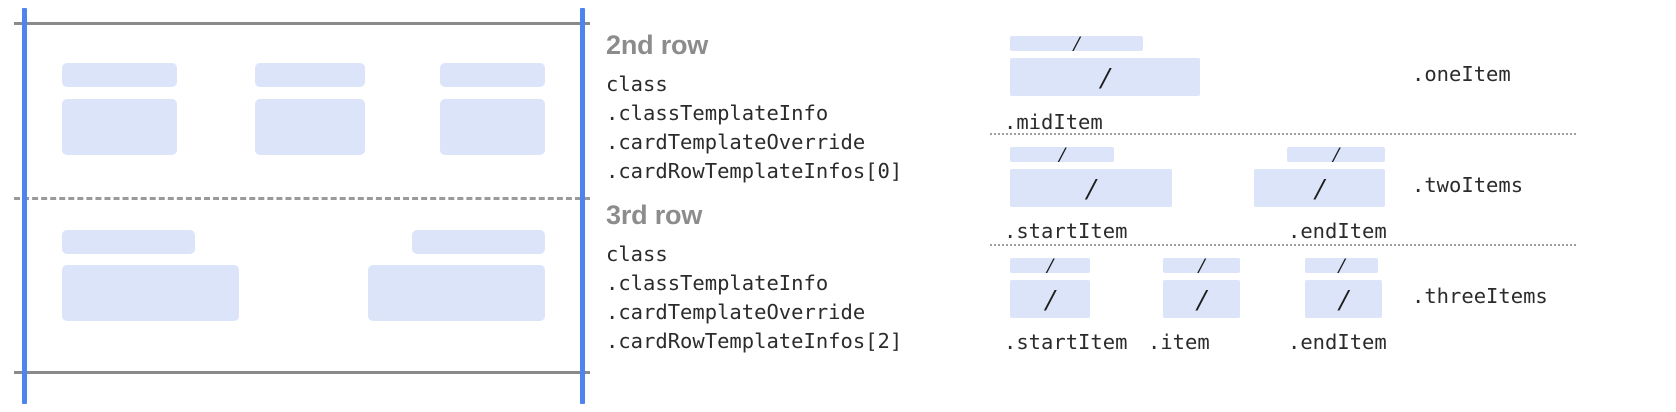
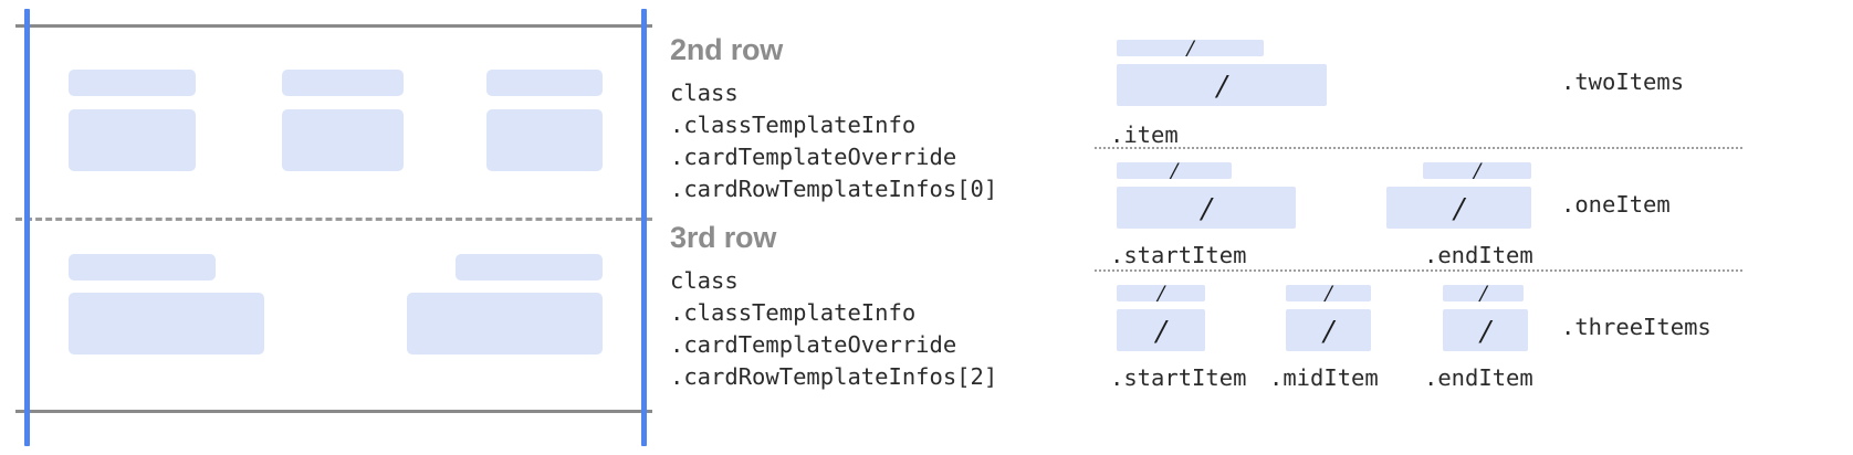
  2nd row
  class
  .classTemplateInfo
  .cardTemplateOverride
  .cardRowTemplateInfos[0]
  3rd row
  class
  .classTemplateInfo
  .cardTemplateOverride
  .cardRowTemplateInfos[2]
  /
  /
- .midItem
+ .item
- .oneItem
+ .twoItems
  /
  /
  .startItem
  /
  /
  .endItem
- .twoItems
+ .oneItem
  /
  /
  .startItem
  /
  /
- .item
+ .midItem
  /
  /
  .endItem
  .threeItems
